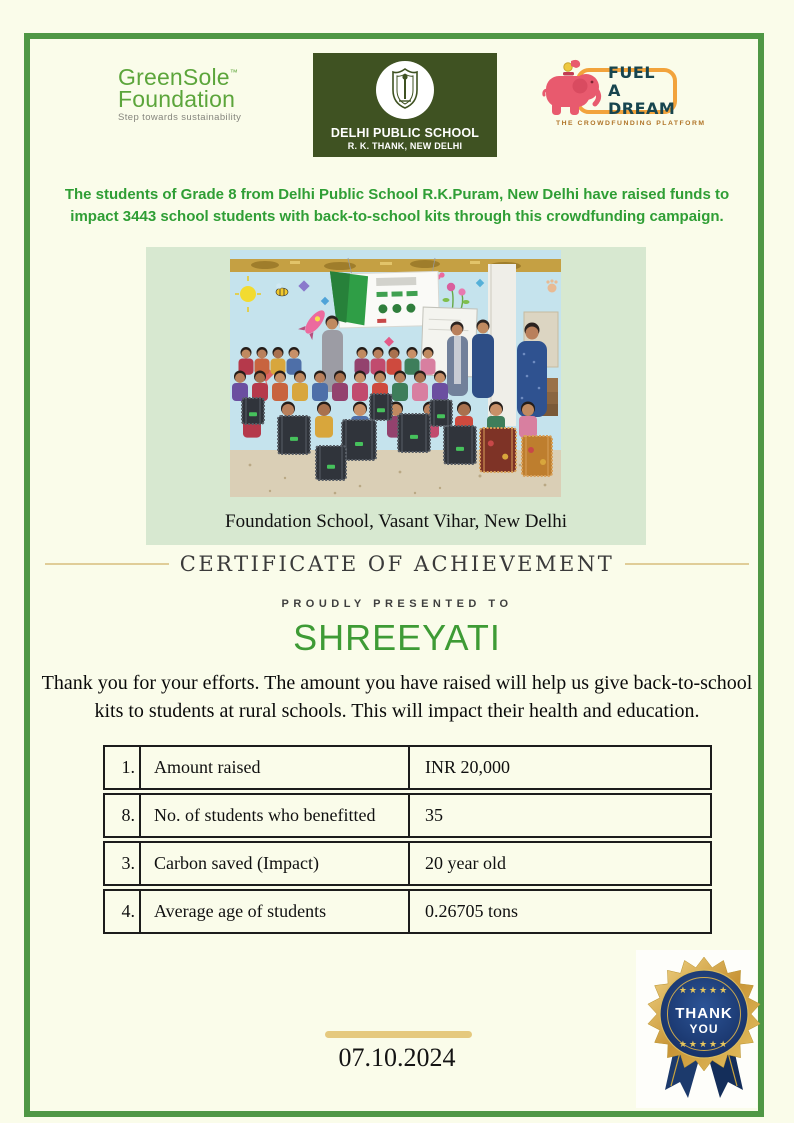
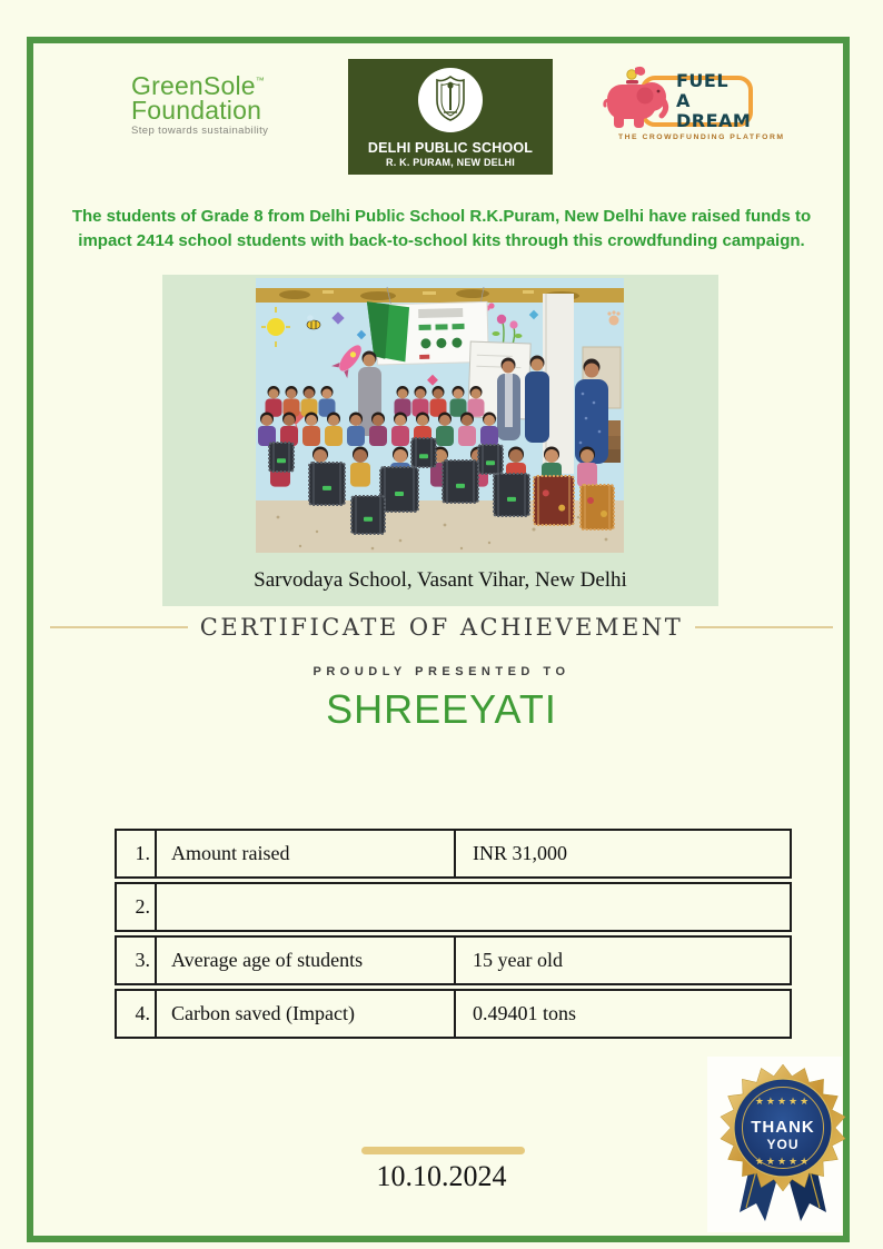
  GreenSole™
  Foundation
  Step towards sustainability
  DELHI PUBLIC SCHOOL
- R. K. THANK, NEW DELHI
+ R. K. PURAM, NEW DELHI
  FUEL A
  DREAM
- The students of Grade 8 from Delhi Public School R.K.Puram, New Delhi have raised funds to impact 3443 school students with back-to-school kits through this crowdfunding campaign.
+ The students of Grade 8 from Delhi Public School R.K.Puram, New Delhi have raised funds to impact 2414 school students with back-to-school kits through this crowdfunding campaign.
- Foundation School, Vasant Vihar, New Delhi
+ Sarvodaya School, Vasant Vihar, New Delhi
  CERTIFICATE OF ACHIEVEMENT
  PROUDLY PRESENTED TO
  SHREEYATI
- Thank you for your efforts. The amount you have raised will help us give back-to-school kits to students at rural schools. This will impact their health and education.
  1.
  Amount raised
- INR 20,000
+ INR 31,000
- 8.
+ 2.
- No. of students who benefitted
- 35
  3.
- Carbon saved (Impact)
+ Average age of students
- 20 year old
+ 15 year old
  4.
- Average age of students
+ Carbon saved (Impact)
- 0.26705 tons
+ 0.49401 tons
- 07.10.2024
+ 10.10.2024
  ★★★★★
  THANK
  YOU
  ★★★★★
